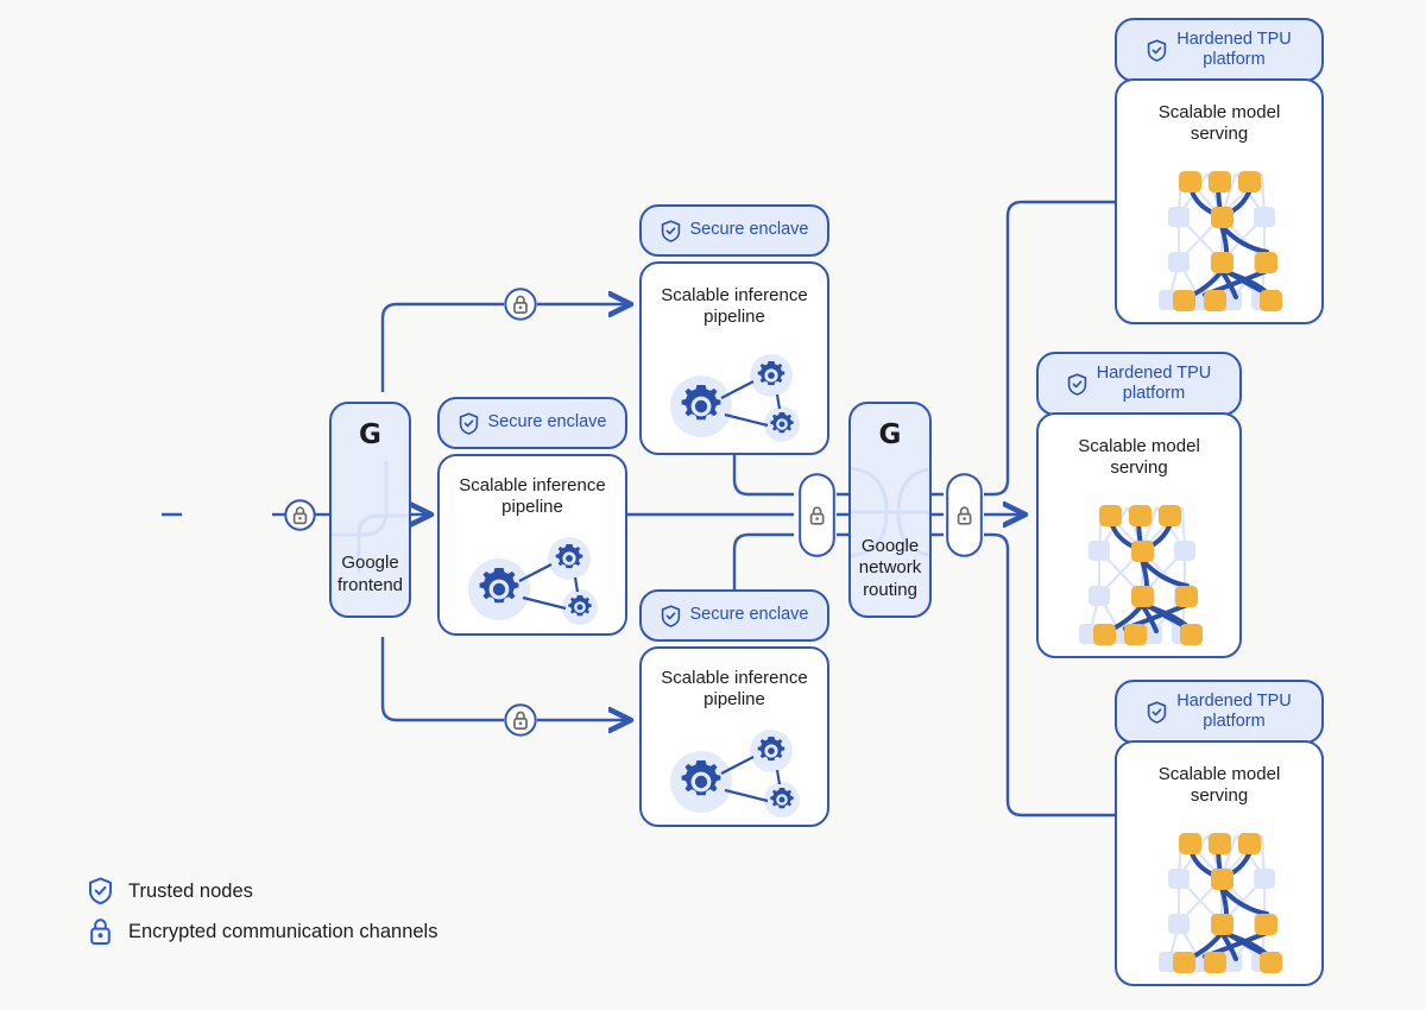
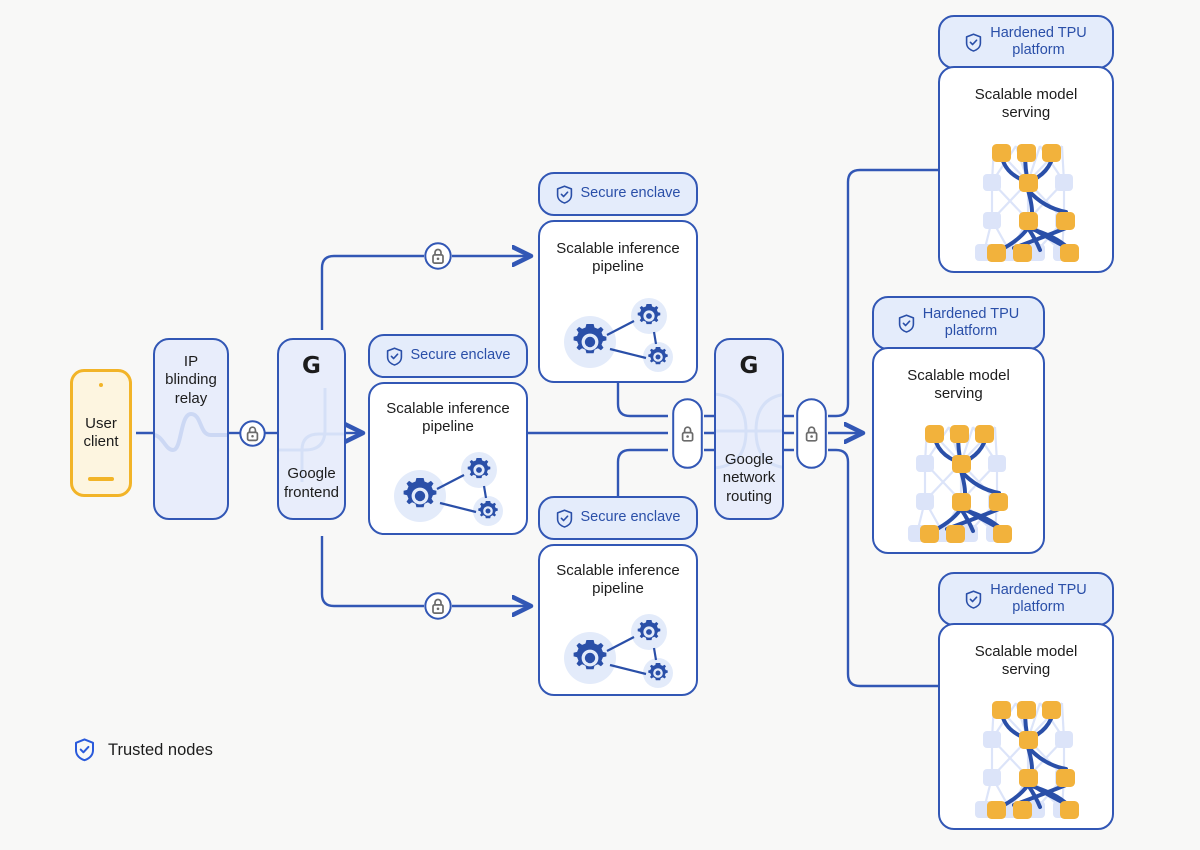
+ User
+ client
+ IP
+ blinding
+ relay
  G
  Google
  frontend
  Secure enclave
  Scalable inference
  pipeline
  Secure enclave
  Scalable inference
  pipeline
  Secure enclave
  Scalable inference
  pipeline
  G
  Google
  network
  routing
  Hardened TPU
  platform
  Scalable model
  serving
  Hardened TPU
  platform
  Scalable model
  serving
  Hardened TPU
  platform
  Scalable model
  serving
  Trusted nodes
- Encrypted communication channels
